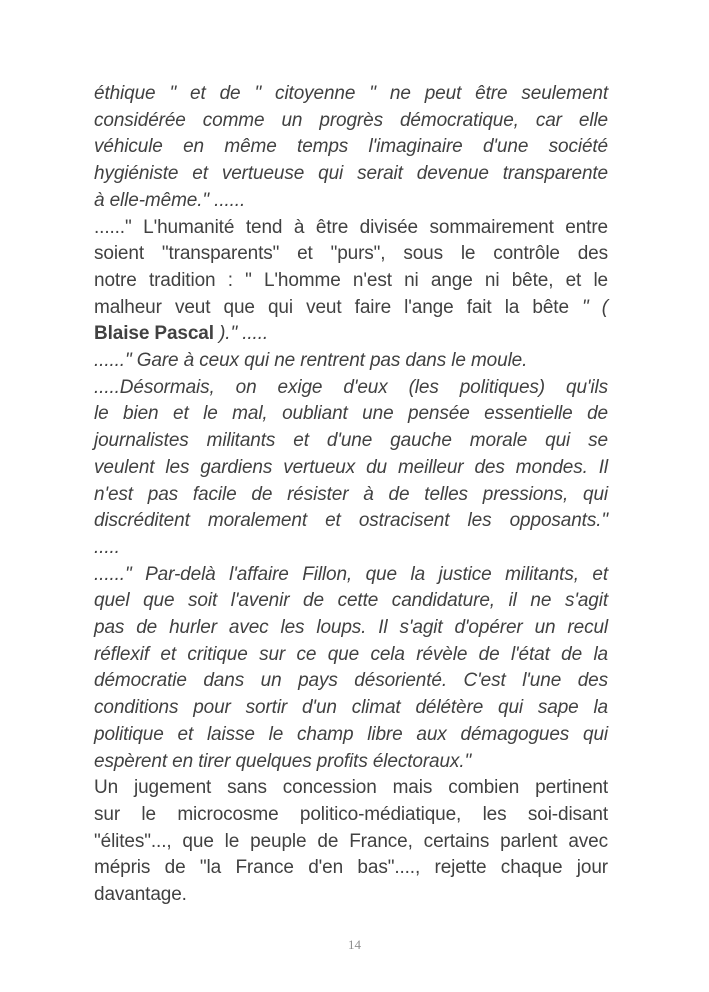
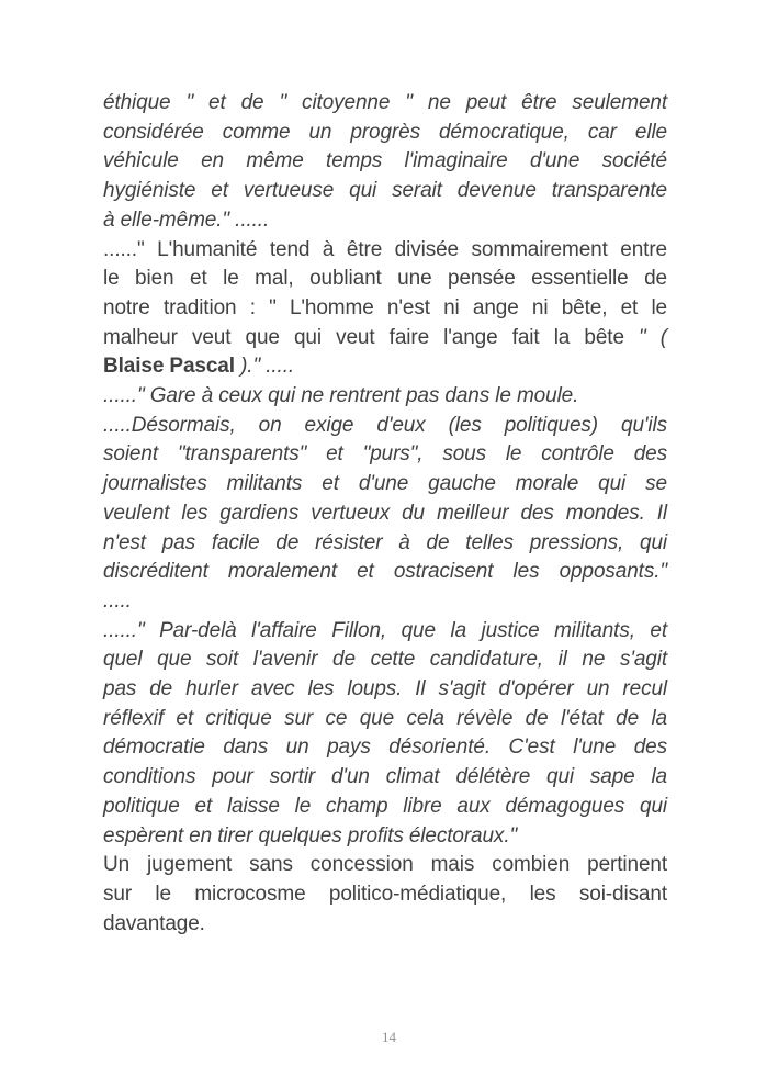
  éthique " et de " citoyenne " ne peut être seulement
  considérée comme un progrès démocratique, car elle
  véhicule en même temps l'imaginaire d'une société
  hygiéniste et vertueuse qui serait devenue transparente
  à elle-même." ......
  ......" L'humanité tend à être divisée sommairement entre
- soient "transparents" et "purs", sous le contrôle des
+ le bien et le mal, oubliant une pensée essentielle de
  notre tradition : " L'homme n'est ni ange ni bête, et le
  malheur veut que qui veut faire l'ange fait la bête " (
  Blaise Pascal )." .....
  ......" Gare à ceux qui ne rentrent pas dans le moule.
  .....Désormais, on exige d'eux (les politiques) qu'ils
- le bien et le mal, oubliant une pensée essentielle de
+ soient "transparents" et "purs", sous le contrôle des
  journalistes militants et d'une gauche morale qui se
  veulent les gardiens vertueux du meilleur des mondes. Il
  n'est pas facile de résister à de telles pressions, qui
  discréditent moralement et ostracisent les opposants."
  .....
  ......" Par-delà l'affaire Fillon, que la justice militants, et
  quel que soit l'avenir de cette candidature, il ne s'agit
  pas de hurler avec les loups. Il s'agit d'opérer un recul
  réflexif et critique sur ce que cela révèle de l'état de la
  démocratie dans un pays désorienté. C'est l'une des
  conditions pour sortir d'un climat délétère qui sape la
  politique et laisse le champ libre aux démagogues qui
  espèrent en tirer quelques profits électoraux."
  Un jugement sans concession mais combien pertinent
  sur le microcosme politico-médiatique, les soi-disant
- "élites"..., que le peuple de France, certains parlent avec
- mépris de "la France d'en bas"...., rejette chaque jour
  davantage.
  14
